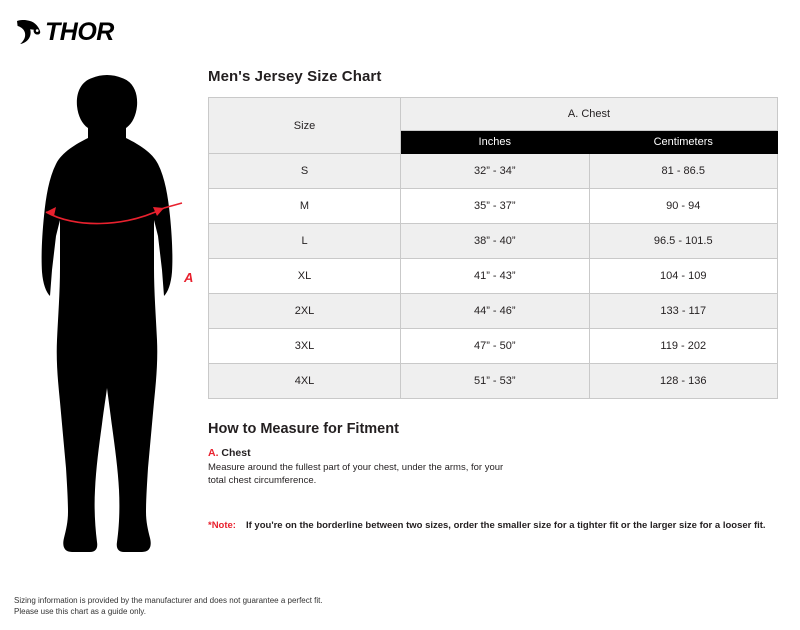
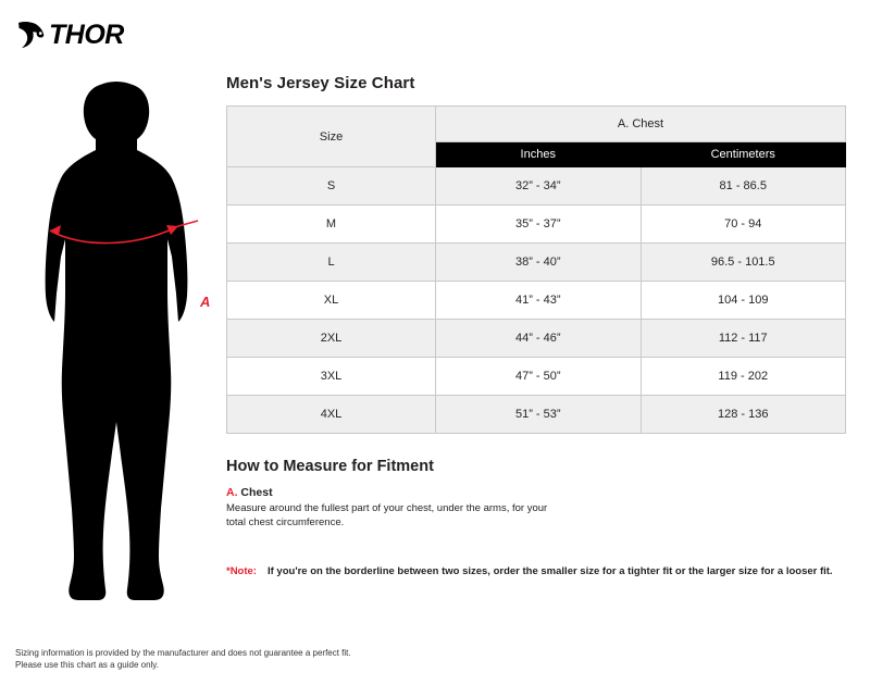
  THOR
  A
  Men's Jersey Size Chart
  Size	A. Chest
  Inches	Centimeters
  S	32” - 34”	81 - 86.5
- M	35” - 37”	90 - 94
+ M	35” - 37”	70 - 94
  L	38” - 40”	96.5 - 101.5
  XL	41” - 43”	104 - 109
- 2XL	44” - 46”	133 - 117
+ 2XL	44” - 46”	112 - 117
  3XL	47” - 50”	119 - 202
  4XL	51” - 53”	128 - 136
  How to Measure for Fitment
  A. Chest
  Measure around the fullest part of your chest, under the arms, for your total chest circumference.
  *Note: If you're on the borderline between two sizes, order the smaller size for a tighter fit or the larger size for a looser fit.
  Sizing information is provided by the manufacturer and does not guarantee a perfect fit.
  Please use this chart as a guide only.
